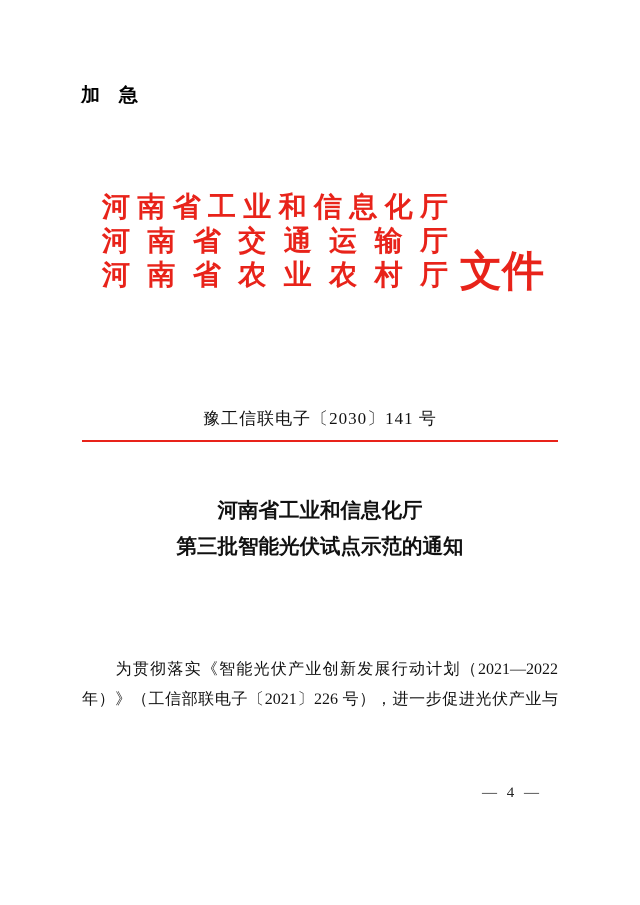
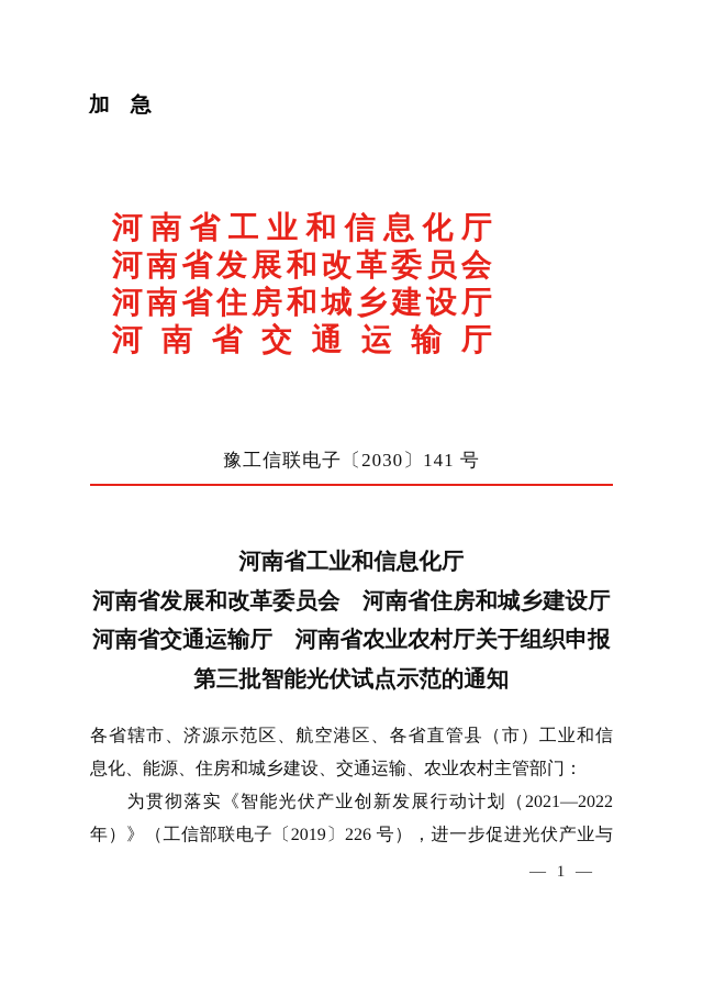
  加 急
  河南省工业和信息化厅
+ 河南省发展和改革委员会
+ 河南省住房和城乡建设厅
  河南省交通运输厅
- 河南省农业农村厅
- 文件
  豫工信联电子〔2030〕141 号
  河南省工业和信息化厅
+ 河南省发展和改革委员会 河南省住房和城乡建设厅
+ 河南省交通运输厅 河南省农业农村厅关于组织申报
  第三批智能光伏试点示范的通知
+ 各省辖市、济源示范区、航空港区、各省直管县（市）工业和信
+ 息化、能源、住房和城乡建设、交通运输、农业农村主管部门：
  为贯彻落实《智能光伏产业创新发展行动计划（2021—2022
- 年）》（工信部联电子〔2021〕226 号），进一步促进光伏产业与
+ 年）》（工信部联电子〔2019〕226 号），进一步促进光伏产业与
- — 4 —
+ — 1 —
